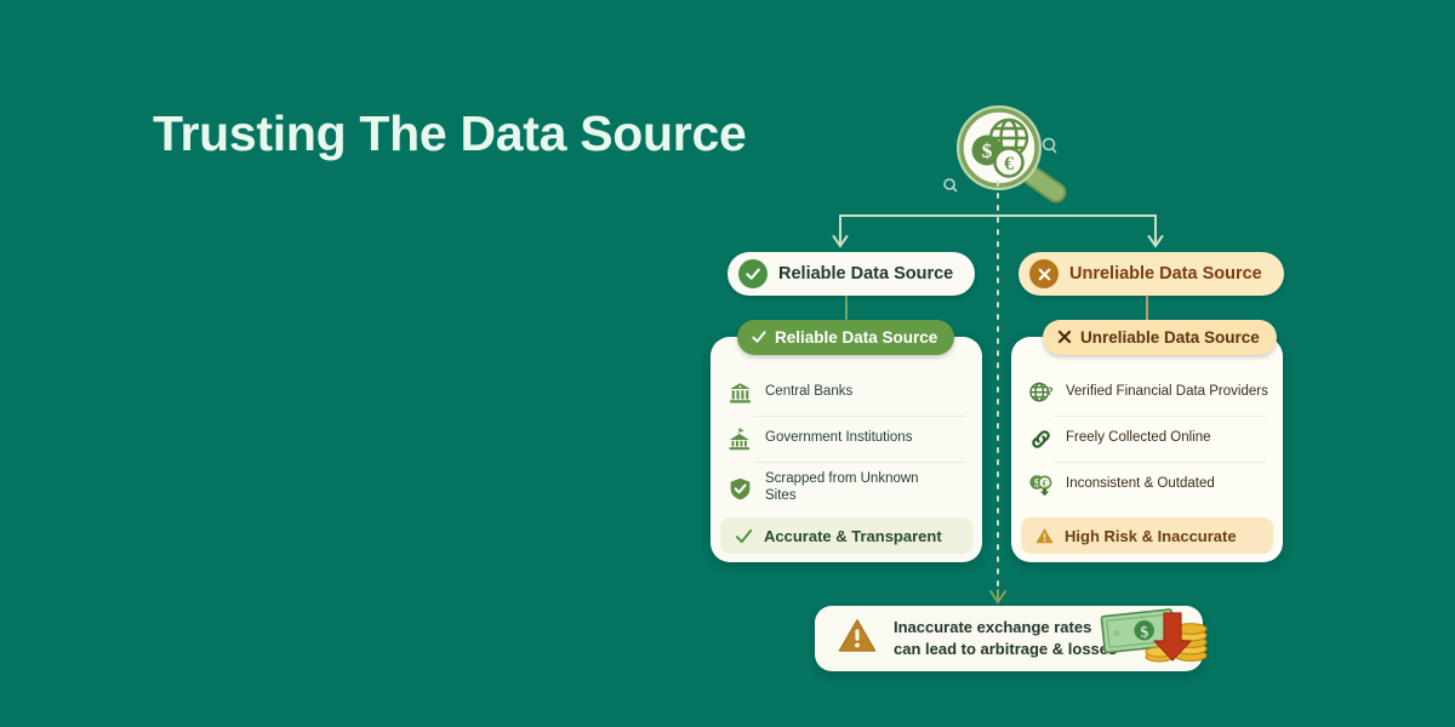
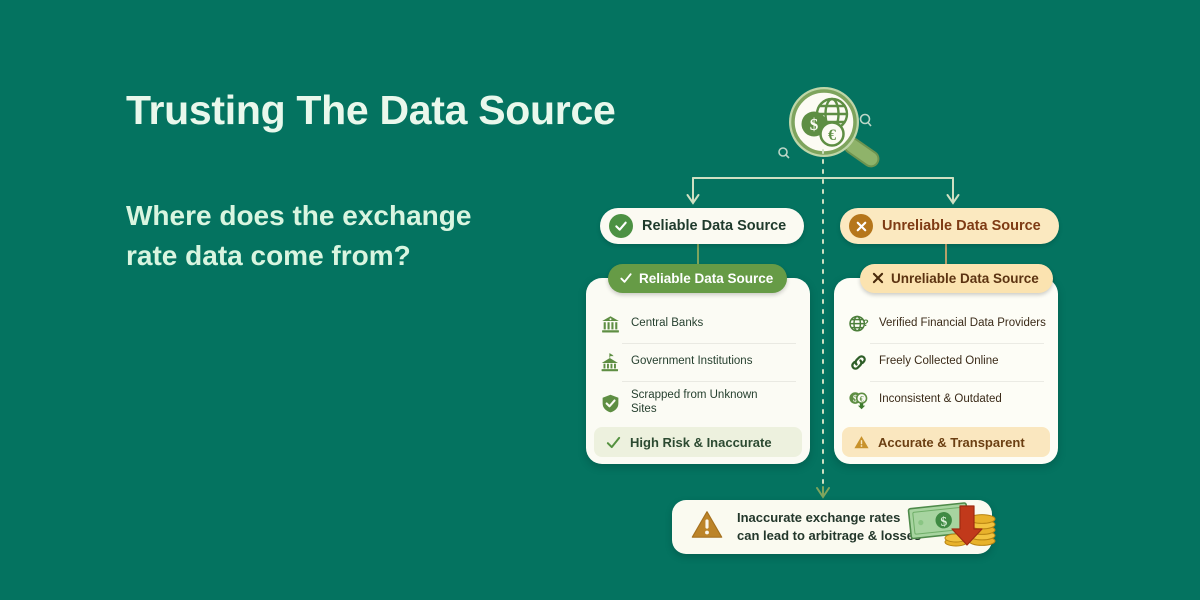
  Trusting The Data Source
+ Where does the exchange rate data come from?
  $
  €
  Reliable Data Source
  Unreliable Data Source
  Reliable Data Source
  Central Banks
  Government Institutions
  Scrapped from Unknown Sites
- Accurate & Transparent
+ High Risk & Inaccurate
  Unreliable Data Source
  ?
  Verified Financial Data Providers
  Freely Collected Online
  $
  €
  Inconsistent & Outdated
- High Risk & Inaccurate
+ Accurate & Transparent
  Inaccurate exchange rates
  can lead to arbitrage & loss
